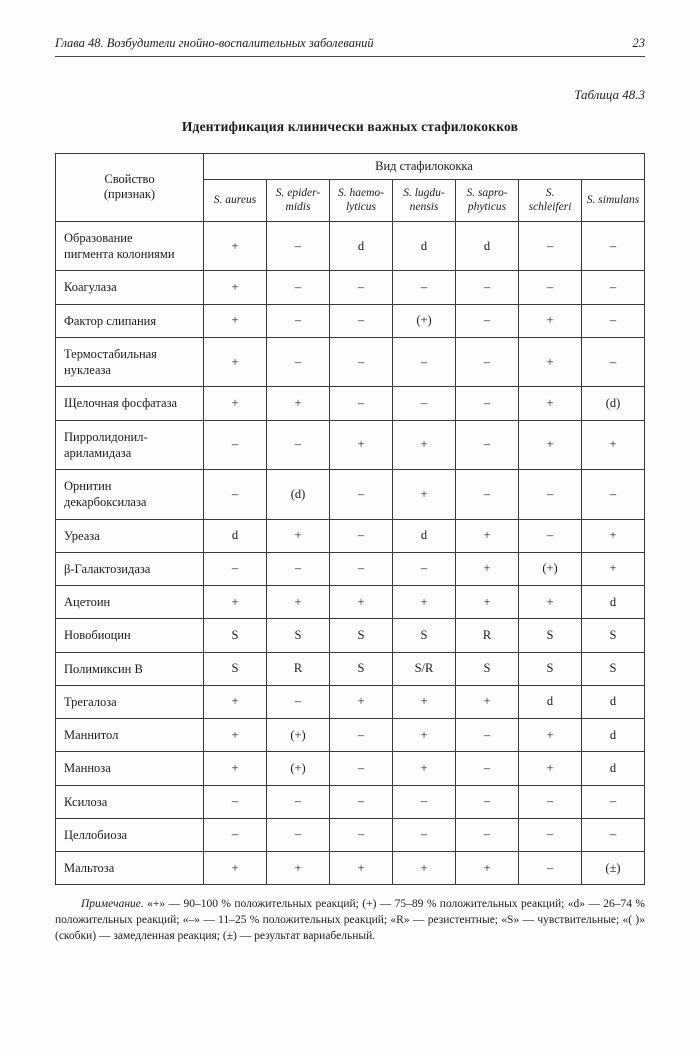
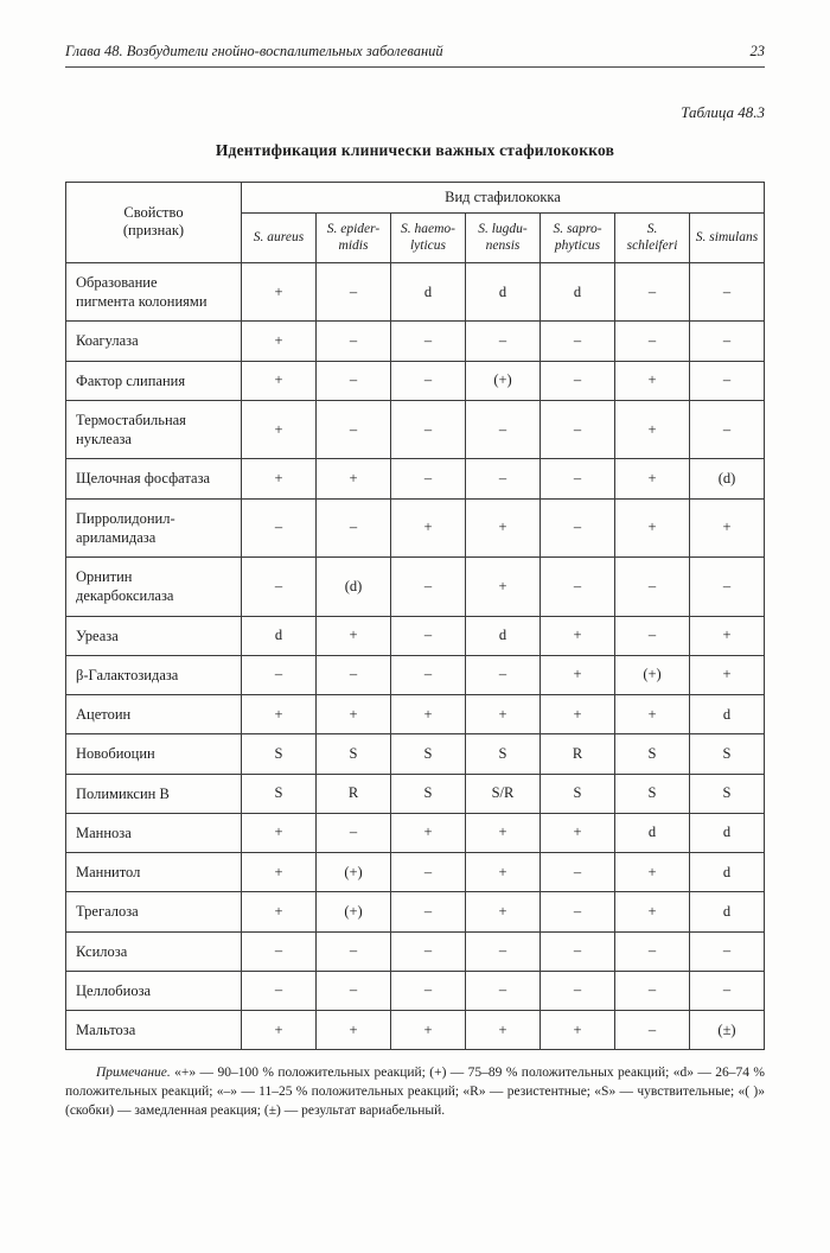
  Глава 48. Возбудители гнойно-воспалительных заболеваний
  23
  Таблица 48.3
  Идентификация клинически важных стафилококков
  Свойство (признак)	Вид стафилококка
  S. aureus	S. epider- midis	S. haemo- lyticus	S. lugdu- nensis	S. sapro- phyticus	S. schleiferi	S. simulans
  Образование пигмента колониями	+	–	d	d	d	–	–
  Коагулаза	+	–	–	–	–	–	–
  Фактор слипания	+	–	–	(+)	–	+	–
  Термостабильная нуклеаза	+	–	–	–	–	+	–
  Щелочная фосфатаза	+	+	–	–	–	+	(d)
  Пирролидонил- ариламидаза	–	–	+	+	–	+	+
  Орнитин декарбоксилаза	–	(d)	–	+	–	–	–
  Уреаза	d	+	–	d	+	–	+
  β-Галактозидаза	–	–	–	–	+	(+)	+
  Ацетоин	+	+	+	+	+	+	d
  Новобиоцин	S	S	S	S	R	S	S
  Полимиксин B	S	R	S	S/R	S	S	S
- Трегалоза	+	–	+	+	+	d	d
+ Манноза	+	–	+	+	+	d	d
  Маннитол	+	(+)	–	+	–	+	d
- Манноза	+	(+)	–	+	–	+	d
+ Трегалоза	+	(+)	–	+	–	+	d
  Ксилоза	–	–	–	–	–	–	–
  Целлобиоза	–	–	–	–	–	–	–
  Мальтоза	+	+	+	+	+	–	(±)
  Примечание. «+» — 90–100 % положительных реакций; (+) — 75–89 % положительных реакций; «d» — 26–74 % положительных реакций; «–» — 11–25 % положительных реакций; «R» — резистентные; «S» — чувствительные; «( )» (скобки) — замедленная реакция; (±) — результат вариабельный.
